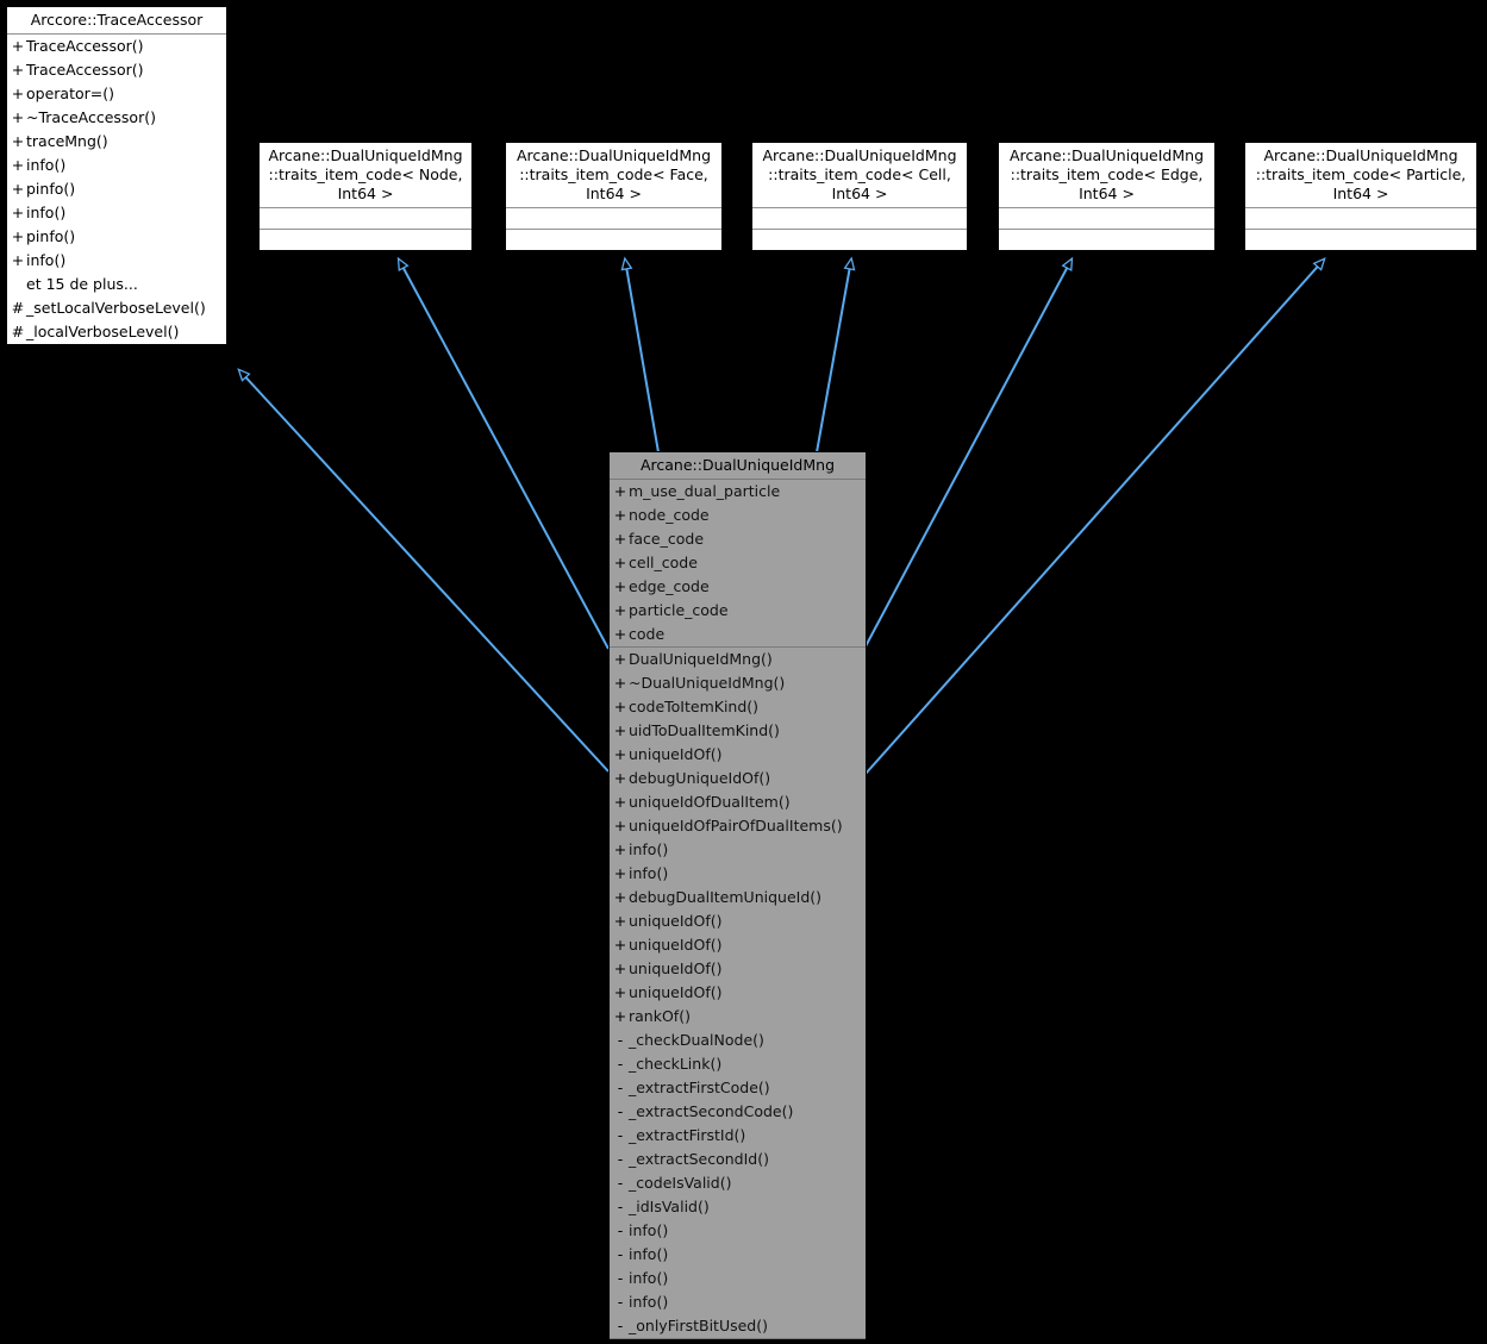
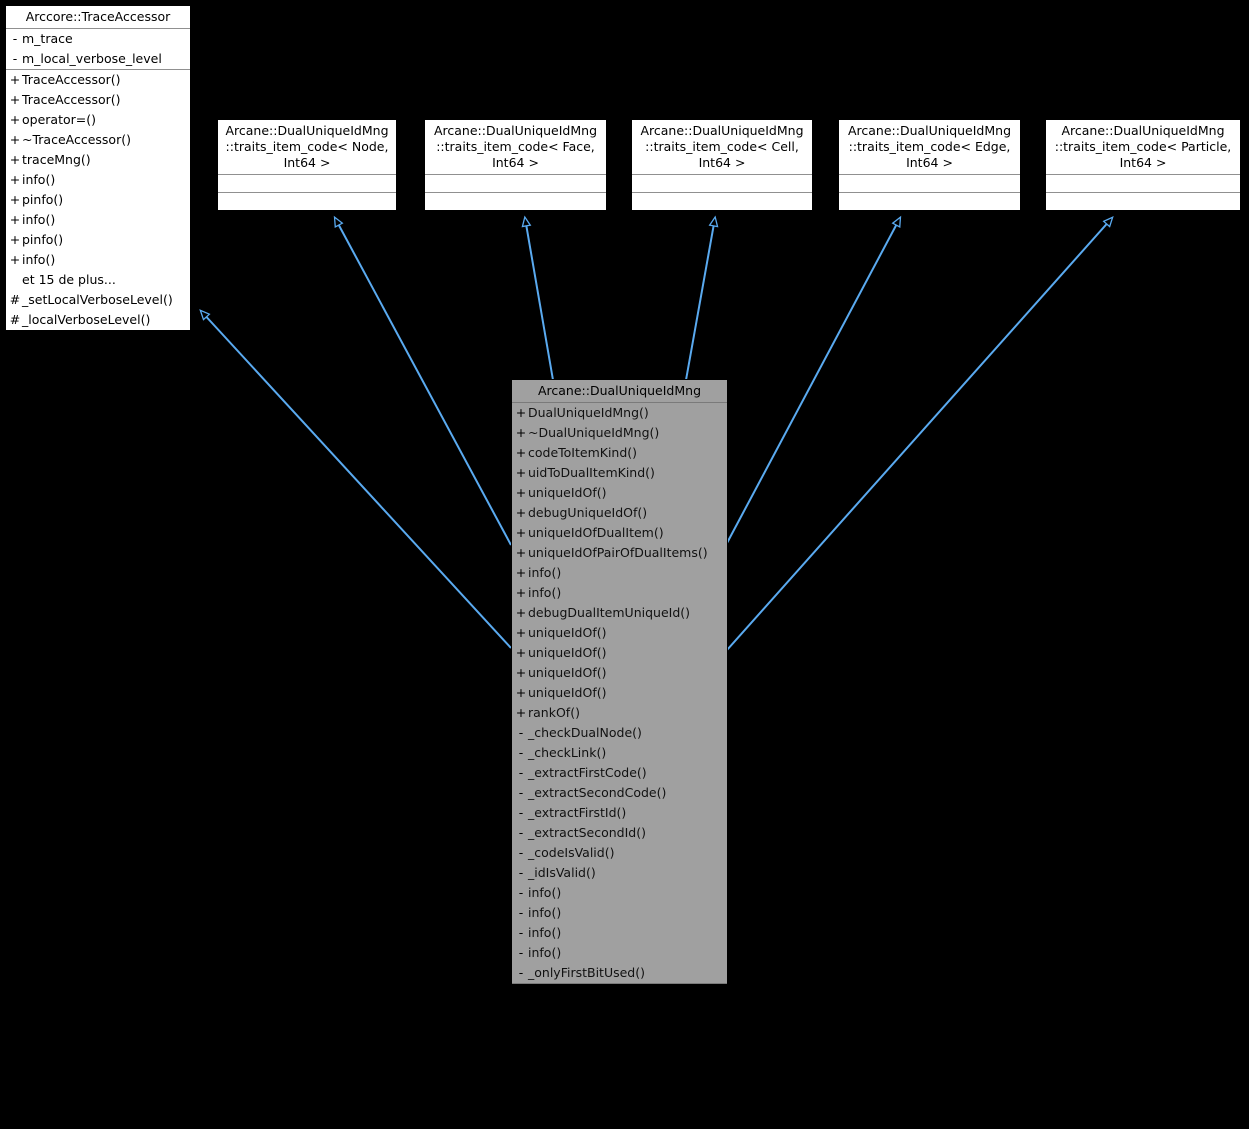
  Arccore::TraceAccessor
+ - m_trace
+ - m_local_verbose_level
  + TraceAccessor()
  + TraceAccessor()
  + operator=()
  + ~TraceAccessor()
  + traceMng()
  + info()
  + pinfo()
  + info()
  + pinfo()
  + info()
  et 15 de plus...
  # _setLocalVerboseLevel()
  # _localVerboseLevel()
  Arcane::DualUniqueIdMng
  ::traits_item_code< Node,
  Int64 >
  Arcane::DualUniqueIdMng
  ::traits_item_code< Face,
  Int64 >
  Arcane::DualUniqueIdMng
  ::traits_item_code< Cell,
  Int64 >
  Arcane::DualUniqueIdMng
  ::traits_item_code< Edge,
  Int64 >
  Arcane::DualUniqueIdMng
  ::traits_item_code< Particle,
  Int64 >
  Arcane::DualUniqueIdMng
- +m_use_dual_particle
- +node_code
- +face_code
- +cell_code
- +edge_code
- +particle_code
- +code
  +DualUniqueIdMng()
  +~DualUniqueIdMng()
  +codeToItemKind()
  +uidToDualItemKind()
  +uniqueIdOf()
  +debugUniqueIdOf()
  +uniqueIdOfDualItem()
  +uniqueIdOfPairOfDualItems()
  +info()
  +info()
  +debugDualItemUniqueId()
  +uniqueIdOf()
  +uniqueIdOf()
  +uniqueIdOf()
  +uniqueIdOf()
  +rankOf()
  - _checkDualNode()
  - _checkLink()
  - _extractFirstCode()
  - _extractSecondCode()
  - _extractFirstId()
  - _extractSecondId()
  - _codeIsValid()
  - _idIsValid()
  - info()
  - info()
  - info()
  - info()
  - _onlyFirstBitUsed()
